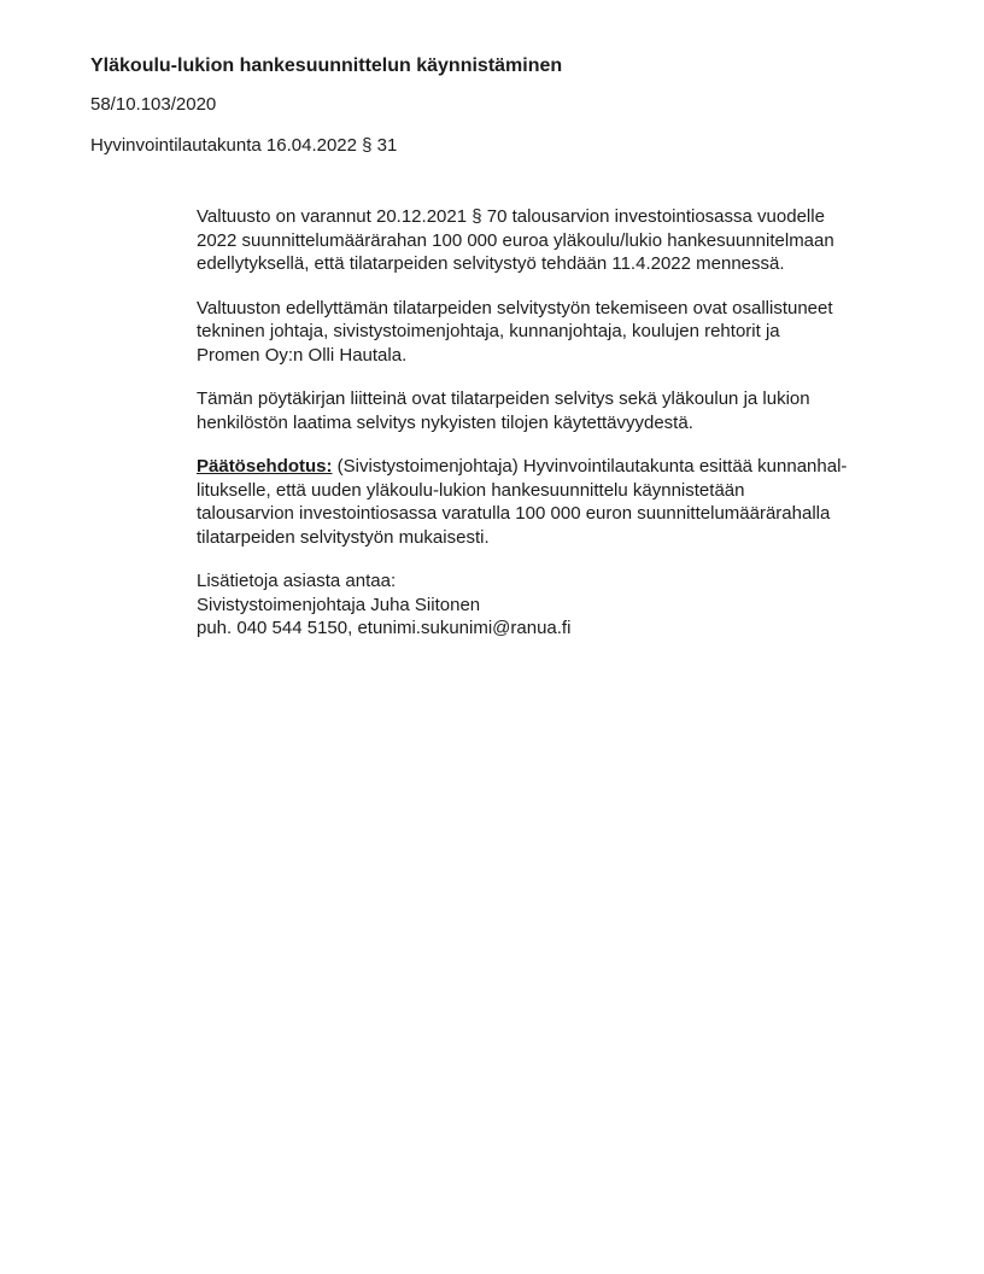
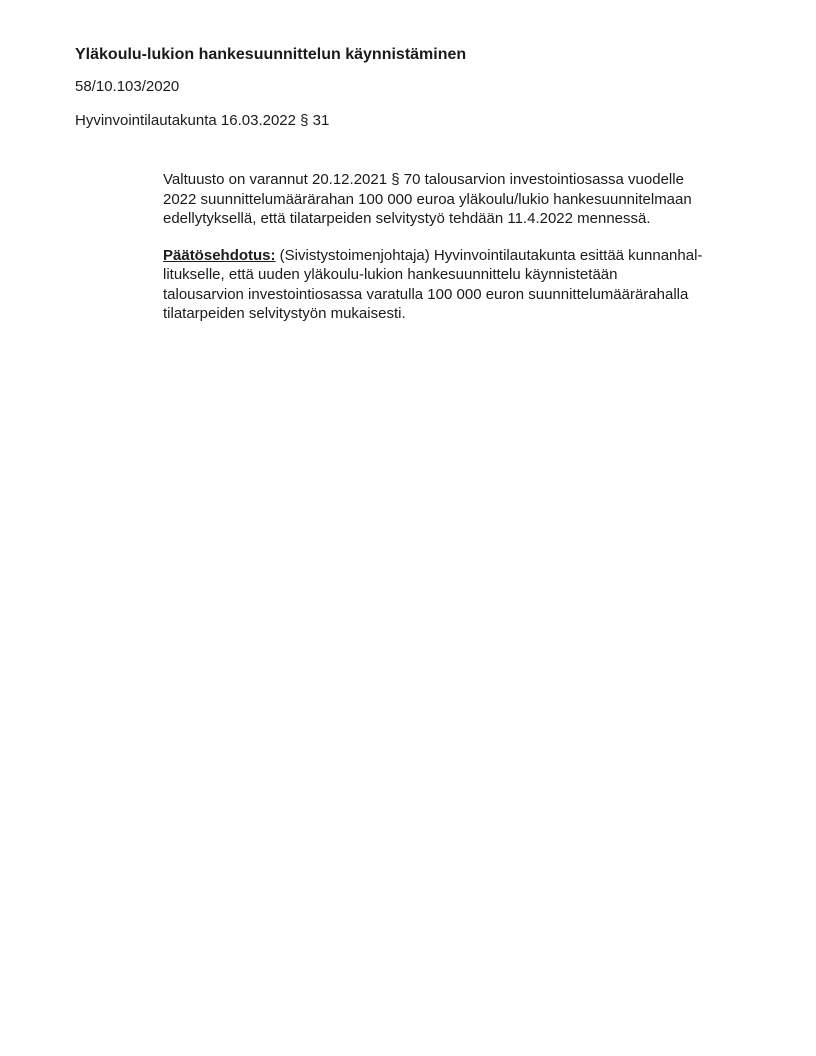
  Yläkoulu-lukion hankesuunnittelun käynnistäminen
  58/10.103/2020
- Hyvinvointilautakunta 16.04.2022 § 31
+ Hyvinvointilautakunta 16.03.2022 § 31
  Valtuusto on varannut 20.12.2021 § 70 talousarvion investointiosassa vuodelle
  2022 suunnittelumäärärahan 100 000 euroa yläkoulu/lukio hankesuunnitelmaan
  edellytyksellä, että tilatarpeiden selvitystyö tehdään 11.4.2022 mennessä.
- Valtuuston edellyttämän tilatarpeiden selvitystyön tekemiseen ovat osallistuneet
- tekninen johtaja, sivistystoimenjohtaja, kunnanjohtaja, koulujen rehtorit ja
- Promen Oy:n Olli Hautala.
- Tämän pöytäkirjan liitteinä ovat tilatarpeiden selvitys sekä yläkoulun ja lukion
- henkilöstön laatima selvitys nykyisten tilojen käytettävyydestä.
  Päätösehdotus: (Sivistystoimenjohtaja) Hyvinvointilautakunta esittää kunnanhal-
  litukselle, että uuden yläkoulu-lukion hankesuunnittelu käynnistetään
  talousarvion investointiosassa varatulla 100 000 euron suunnittelumäärärahalla
  tilatarpeiden selvitystyön mukaisesti.
- Lisätietoja asiasta antaa:
- Sivistystoimenjohtaja Juha Siitonen
- puh. 040 544 5150, etunimi.sukunimi@ranua.fi
